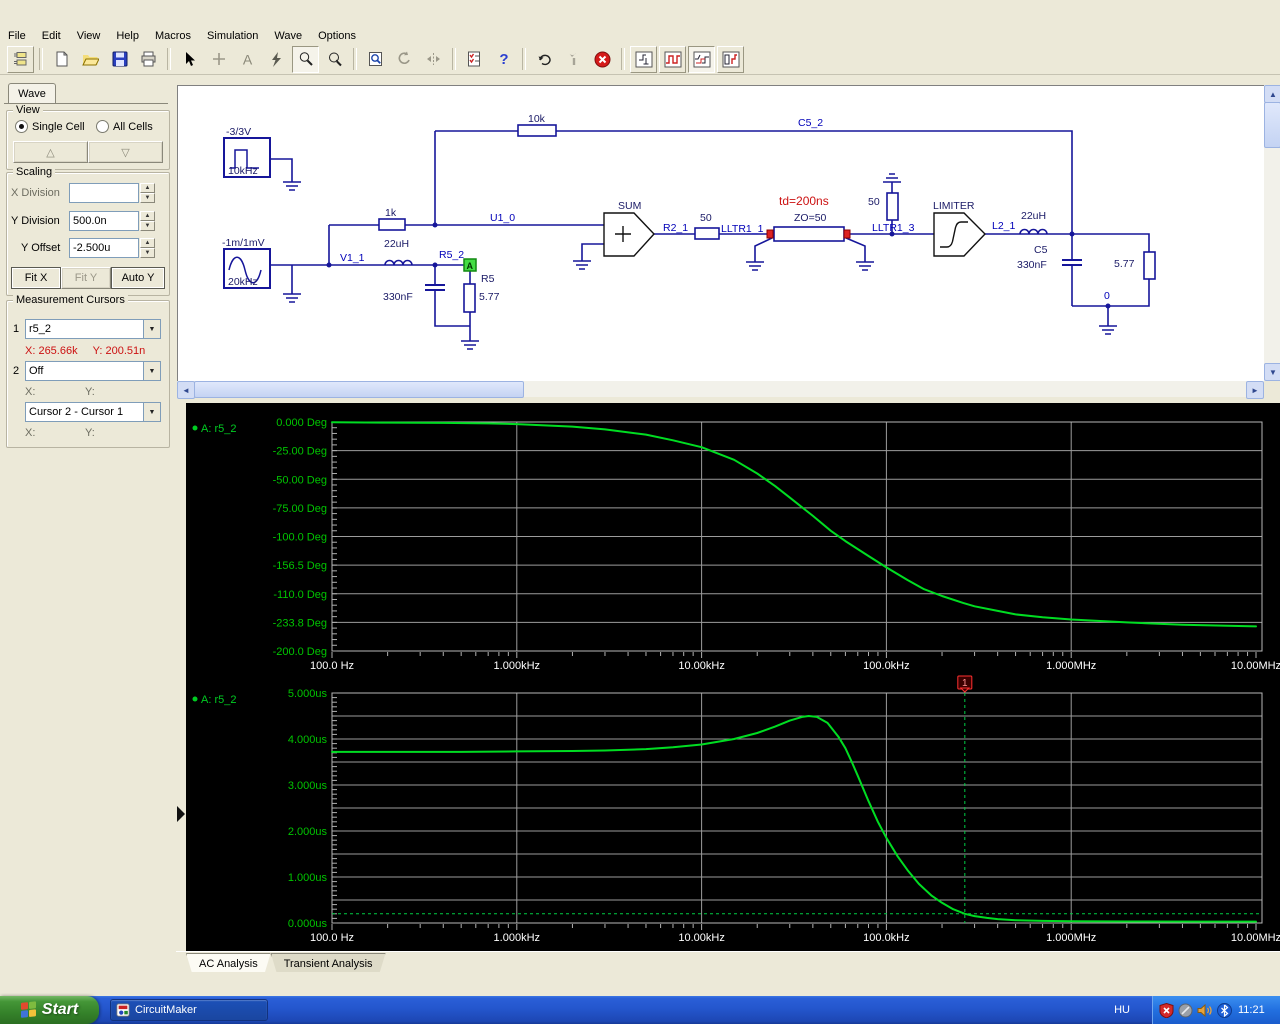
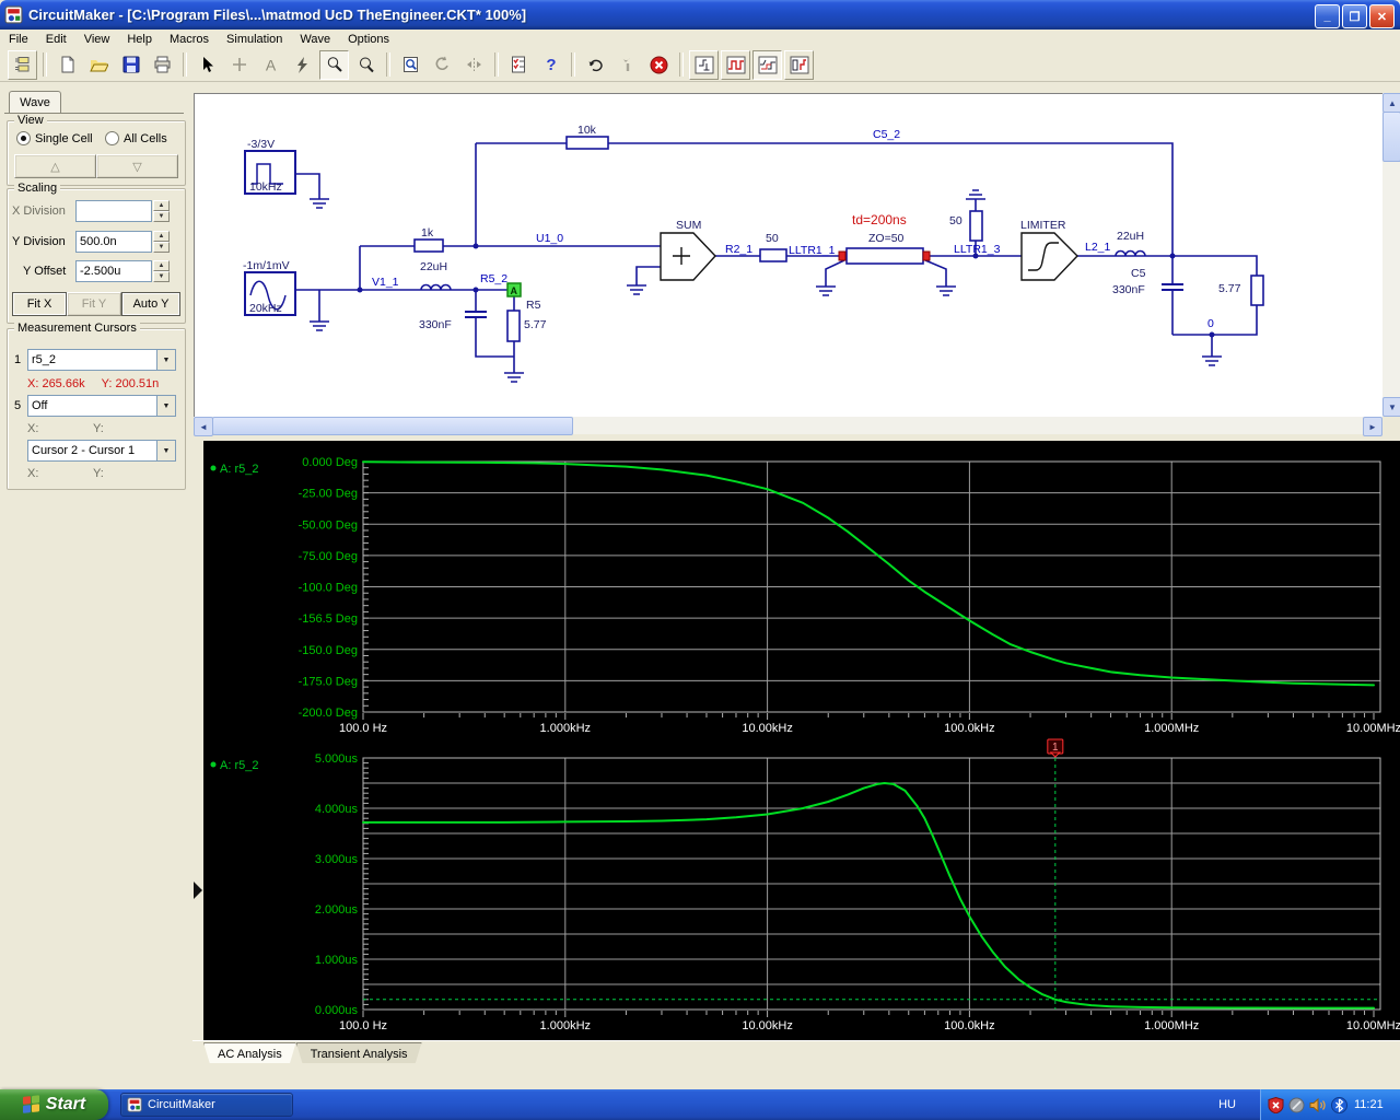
+ CircuitMaker - [C:\Program Files\...\matmod UcD TheEngineer.CKT* 100%]
+ _
+ ❐
+ ✕
  File
  Edit
  View
  Help
  Macros
  Simulation
  Wave
  Options
  A
  ?
  Wave
  View
  Single Cell
  All Cells
  △
  ▽
  Scaling
  X Division
  Y Division
  500.0n
  Y Offset
  -2.500u
  Fit X
  Fit Y
  Auto Y
  Measurement Cursors
  1
  r5_2
  X: 265.66k Y: 200.51n
- 2
+ 5
  Off
  X:
  Y:
  Cursor 2 - Cursor 1
  X:
  Y:
  -3/3V
  10kHz
  -1m/1mV
  20kHz
  10k
  C5_2
  1k
  U1_0
  V1_1
  22uH
  R5_2
  A
  R5
  5.77
  330nF
  SUM
  R2_1
  50
  LLTR1_1
  td=200ns
  ZO=50
  50
  LLTR1_3
  LIMITER
  L2_1
  22uH
  C5
  330nF
  5.77
  0
  ◄
  ►
  ▲
  ▼
  0.000 Deg
  -25.00 Deg
  -50.00 Deg
  -75.00 Deg
  -100.0 Deg
  -156.5 Deg
- -110.0 Deg
+ -150.0 Deg
- -233.8 Deg
+ -175.0 Deg
  -200.0 Deg
  100.0 Hz
  1.000kHz
  10.00kHz
  100.0kHz
  1.000MHz
  10.00MHz
  A: r5_2
  5.000us
  4.000us
  3.000us
  2.000us
  1.000us
  0.000us
  100.0 Hz
  1.000kHz
  10.00kHz
  100.0kHz
  1.000MHz
  10.00MHz
  A: r5_2
  1
  AC Analysis
  Transient Analysis
  Start
  CircuitMaker
  HU
  11:21
